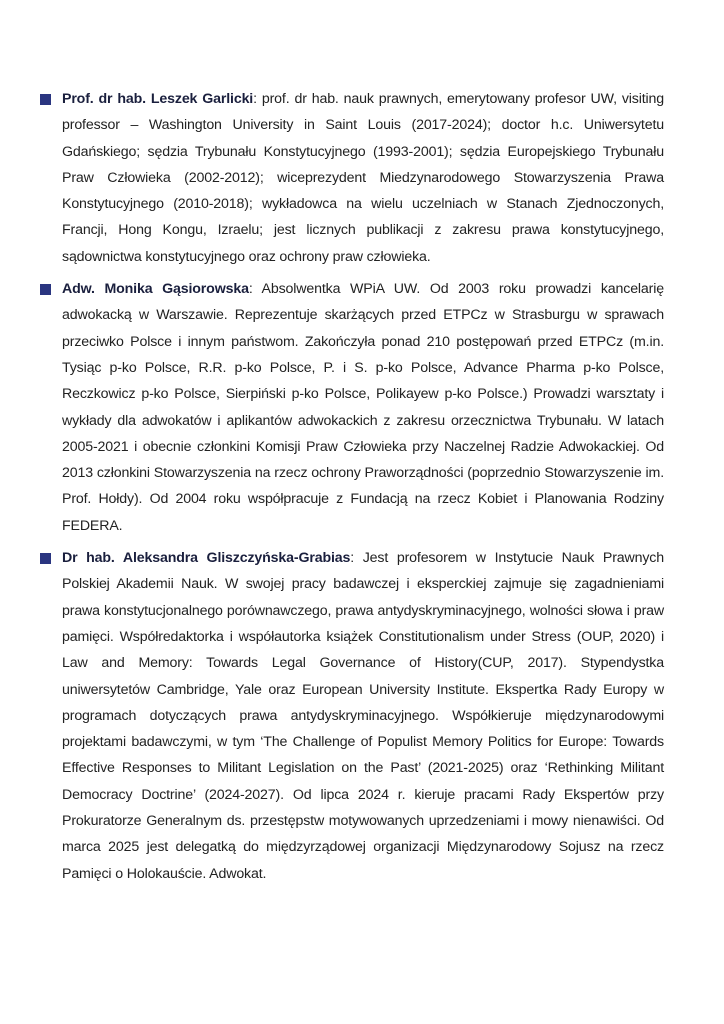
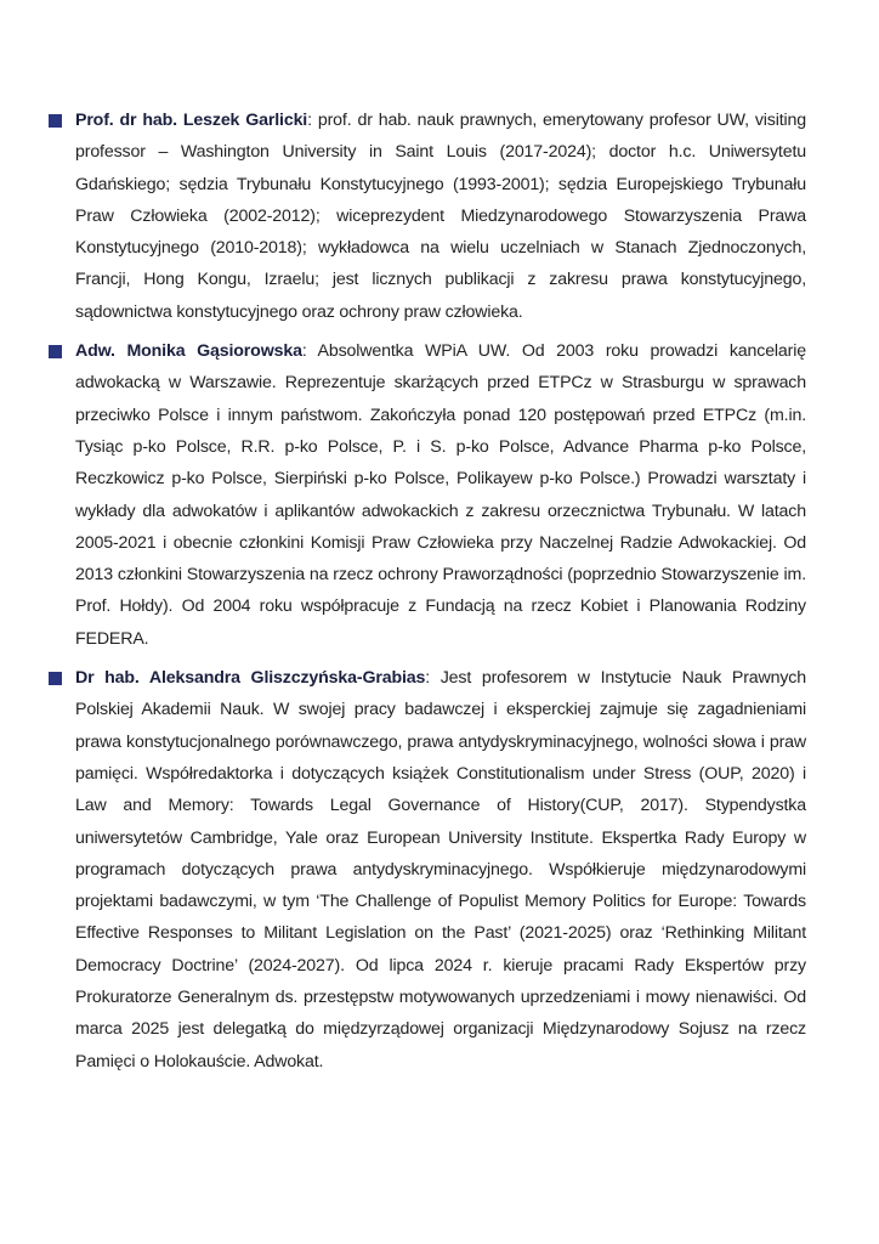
  Prof. dr hab. Leszek Garlicki: prof. dr hab. nauk prawnych, emerytowany profesor UW, visiting professor – Washington University in Saint Louis (2017-2024); doctor h.c. Uniwersytetu Gdańskiego; sędzia Trybunału Konstytucyjnego (1993-2001); sędzia Europejskiego Trybunału Praw Człowieka (2002-2012); wiceprezydent Miedzynarodowego Stowarzyszenia Prawa Konstytucyjnego (2010-2018); wykładowca na wielu uczelniach w Stanach Zjednoczonych, Francji, Hong Kongu, Izraelu; jest licznych publikacji z zakresu prawa konstytucyjnego, sądownictwa konstytucyjnego oraz ochrony praw człowieka.
- Adw. Monika Gąsiorowska: Absolwentka WPiA UW. Od 2003 roku prowadzi kancelarię adwokacką w Warszawie. Reprezentuje skarżących przed ETPCz w Strasburgu w sprawach przeciwko Polsce i innym państwom. Zakończyła ponad 210 postępowań przed ETPCz (m.in. Tysiąc p-ko Polsce, R.R. p-ko Polsce, P. i S. p-ko Polsce, Advance Pharma p-ko Polsce, Reczkowicz p-ko Polsce, Sierpiński p-ko Polsce, Polikayew p-ko Polsce.) Prowadzi warsztaty i wykłady dla adwokatów i aplikantów adwokackich z zakresu orzecznictwa Trybunału. W latach 2005-2021 i obecnie członkini Komisji Praw Człowieka przy Naczelnej Radzie Adwokackiej. Od 2013 członkini Stowarzyszenia na rzecz ochrony Praworządności (poprzednio Stowarzyszenie im. Prof. Hołdy). Od 2004 roku współpracuje z Fundacją na rzecz Kobiet i Planowania Rodziny FEDERA.
+ Adw. Monika Gąsiorowska: Absolwentka WPiA UW. Od 2003 roku prowadzi kancelarię adwokacką w Warszawie. Reprezentuje skarżących przed ETPCz w Strasburgu w sprawach przeciwko Polsce i innym państwom. Zakończyła ponad 120 postępowań przed ETPCz (m.in. Tysiąc p-ko Polsce, R.R. p-ko Polsce, P. i S. p-ko Polsce, Advance Pharma p-ko Polsce, Reczkowicz p-ko Polsce, Sierpiński p-ko Polsce, Polikayew p-ko Polsce.) Prowadzi warsztaty i wykłady dla adwokatów i aplikantów adwokackich z zakresu orzecznictwa Trybunału. W latach 2005-2021 i obecnie członkini Komisji Praw Człowieka przy Naczelnej Radzie Adwokackiej. Od 2013 członkini Stowarzyszenia na rzecz ochrony Praworządności (poprzednio Stowarzyszenie im. Prof. Hołdy). Od 2004 roku współpracuje z Fundacją na rzecz Kobiet i Planowania Rodziny FEDERA.
- Dr hab. Aleksandra Gliszczyńska-Grabias: Jest profesorem w Instytucie Nauk Prawnych Polskiej Akademii Nauk. W swojej pracy badawczej i eksperckiej zajmuje się zagadnieniami prawa konstytucjonalnego porównawczego, prawa antydyskryminacyjnego, wolności słowa i praw pamięci. Współredaktorka i współautorka książek Constitutionalism under Stress (OUP, 2020) i Law and Memory: Towards Legal Governance of History(CUP, 2017). Stypendystka uniwersytetów Cambridge, Yale oraz European University Institute. Ekspertka Rady Europy w programach dotyczących prawa antydyskryminacyjnego. Współkieruje międzynarodowymi projektami badawczymi, w tym ‘The Challenge of Populist Memory Politics for Europe: Towards Effective Responses to Militant Legislation on the Past’ (2021-2025) oraz ‘Rethinking Militant Democracy Doctrine’ (2024-2027). Od lipca 2024 r. kieruje pracami Rady Ekspertów przy Prokuratorze Generalnym ds. przestępstw motywowanych uprzedzeniami i mowy nienawiści. Od marca 2025 jest delegatką do międzyrządowej organizacji Międzynarodowy Sojusz na rzecz Pamięci o Holokauście. Adwokat.
+ Dr hab. Aleksandra Gliszczyńska-Grabias: Jest profesorem w Instytucie Nauk Prawnych Polskiej Akademii Nauk. W swojej pracy badawczej i eksperckiej zajmuje się zagadnieniami prawa konstytucjonalnego porównawczego, prawa antydyskryminacyjnego, wolności słowa i praw pamięci. Współredaktorka i dotyczących książek Constitutionalism under Stress (OUP, 2020) i Law and Memory: Towards Legal Governance of History(CUP, 2017). Stypendystka uniwersytetów Cambridge, Yale oraz European University Institute. Ekspertka Rady Europy w programach dotyczących prawa antydyskryminacyjnego. Współkieruje międzynarodowymi projektami badawczymi, w tym ‘The Challenge of Populist Memory Politics for Europe: Towards Effective Responses to Militant Legislation on the Past’ (2021-2025) oraz ‘Rethinking Militant Democracy Doctrine’ (2024-2027). Od lipca 2024 r. kieruje pracami Rady Ekspertów przy Prokuratorze Generalnym ds. przestępstw motywowanych uprzedzeniami i mowy nienawiści. Od marca 2025 jest delegatką do międzyrządowej organizacji Międzynarodowy Sojusz na rzecz Pamięci o Holokauście. Adwokat.
